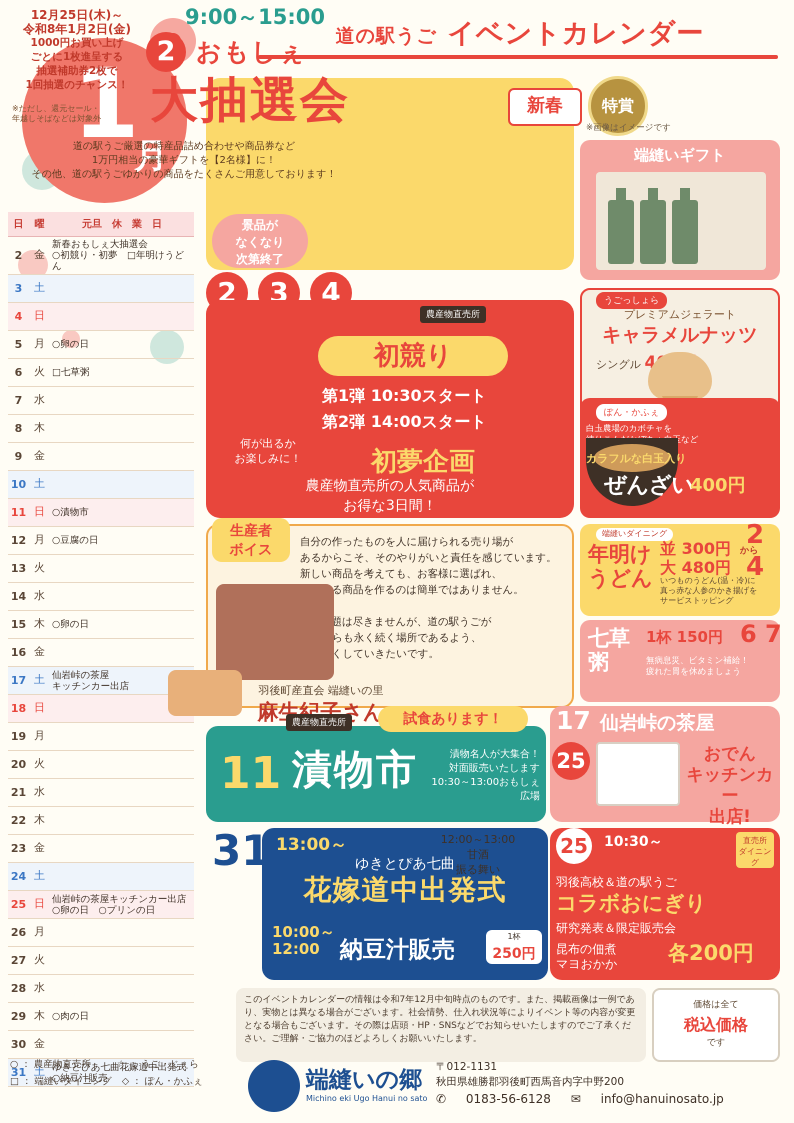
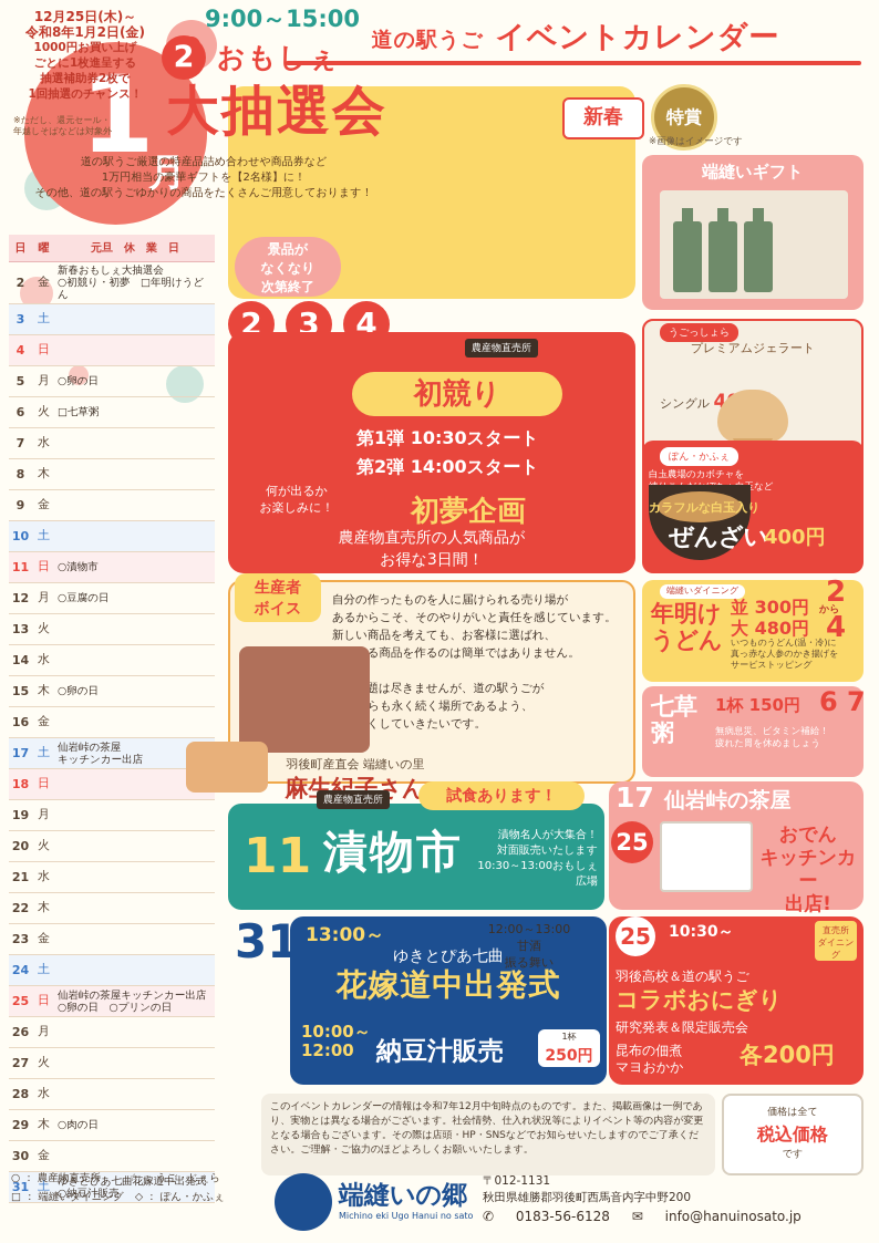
  道の駅うご イベントカレンダー
  1
  月
  日	曜	元旦 休 業 日
  2	金	新春おもしぇ大抽選会 ○初競り・初夢 □年明けうどん
  3	土
  4	日
  5	月	○卵の日
  6	火	□七草粥
  7	水
  8	木
  9	金
  10	土
  11	日	○漬物市
  12	月	○豆腐の日
  13	火
  14	水
  15	木	○卵の日
  16	金
  17	土	仙岩峠の茶屋 キッチンカー出店
  18	日
  19	月
  20	火
  21	水
  22	木
  23	金
  24	土
  25	日	仙岩峠の茶屋キッチンカー出店 ○卵の日 ○プリンの日
  26	月
  27	火
  28	水
  29	木	○肉の日
  30	金
  31	土	ゆきとぴあ七曲花嫁道中出発式 ○納豆汁販売
  12月25日(木)～
  令和8年1月2日(金)
  1000円お買い上げ
  ごとに1枚進呈する
  抽選補助券2枚で
  1回抽選のチャンス！
  ※ただし、還元セール・
  年越しそばなどは対象外
  9:00～15:00
  2
  おもしぇ
  大抽選会
  道の駅うご厳選の特産品詰め合わせや商品券など
  1万円相当の豪華ギフトを【2名様】に！
  その他、道の駅うごゆかりの商品をたくさんご用意しております！
  新春
  特賞
  景品が
  なくなり
  次第終了
  端縫いギフト
  ※画像はイメージです
  2
  3
  4
  農産物直売所
  初競り
  第1弾 10:30スタート
  第2弾 14:00スタート
  何が出るか
  お楽しみに！
  初夢企画
  農産物直売所の人気商品が
  お得な3日間！
  うごっしょら
  プレミアムジェラート
- キャラメルナッツ
  ぽん・かふぇ
  白圡農場のカボチャを
  カラフルな白玉入り
  ぜんざい
  400円
  端縫いダイニング
  年明け
  うどん
  並 300円
  大 480円
  いつものうどん(温・冷)に
  真っ赤な人参のかき揚げを
  サービストッピング
  2
  から
  4
  七草粥
  1杯 150円
  無病息災、ビタミン補給！
  疲れた胃を休めましょう
  6 7
  生産者
  ボイス
  自分の作ったものを人に届けられる売り場が
  あるからこそ、そのやりがいと責任を感じています。
  新しい商品を考えても、お客様に選ばれ、
  る商品を作るのは簡単ではありません。
  題は尽きませんが、道の駅うごが
  らも永く続く場所であるよう、
  くしていきたいです。
  羽後町産直会 端縫いの里
  麻生紀子さん
  農産物直売所
  試食あります！
  11
  漬物市
  漬物名人が大集合！
  対面販売いたします
  10:30～13:00おもしぇ広場
  17
  仙岩峠の茶屋
  25
  おでん
  キッチンカー
  出店!
  31
  13:00～
  ゆきとぴあ七曲
  花嫁道中出発式
  10:00～
  12:00
  納豆汁販売
  1杯
  250円
  12:00～13:00
  甘酒
  振る舞い
  25
  10:30～
  直売所
  ダイニング
  羽後高校＆道の駅うご
  コラボおにぎり
  研究発表＆限定販売会
  昆布の佃煮
  マヨおかか
  各200円
  このイベントカレンダーの情報は令和7年12月中旬時点のものです。また、掲載画像は一例であり、実物とは異なる場合がございます。社会情勢、仕入れ状況等によりイベント等の内容が変更となる場合もございます。その際は店頭・HP・SNSなどでお知らせいたしますのでご了承ください。ご理解・ご協力のほどよろしくお願いいたします。
  価格は全て
  税込価格
  です
  ○ ： 農産物直売所
  ☆ ： うご・じぇら
  □ ： 端縫いダイニング
  ◇ ： ぽん・かふぇ
  端縫いの郷
  Michino eki Ugo Hanui no sato
  〒012-1131
  秋田県雄勝郡羽後町西馬音内字中野200
  ✆ 0183-56-6128 ✉ info@hanuinosato.jp
